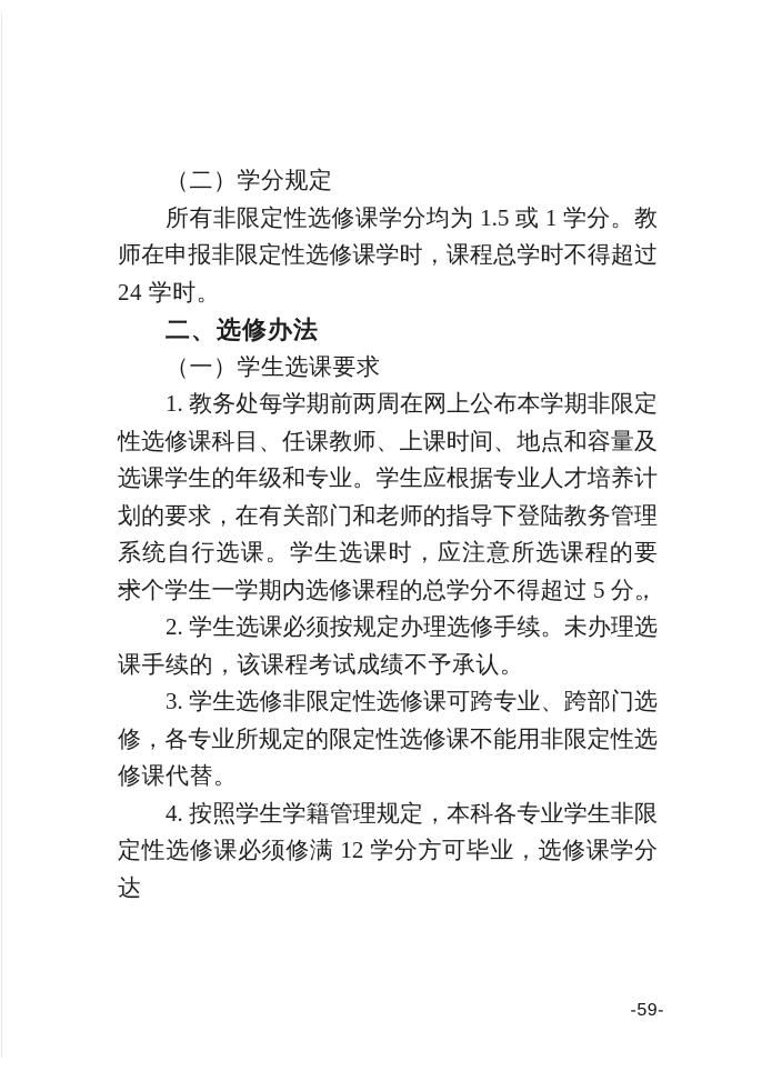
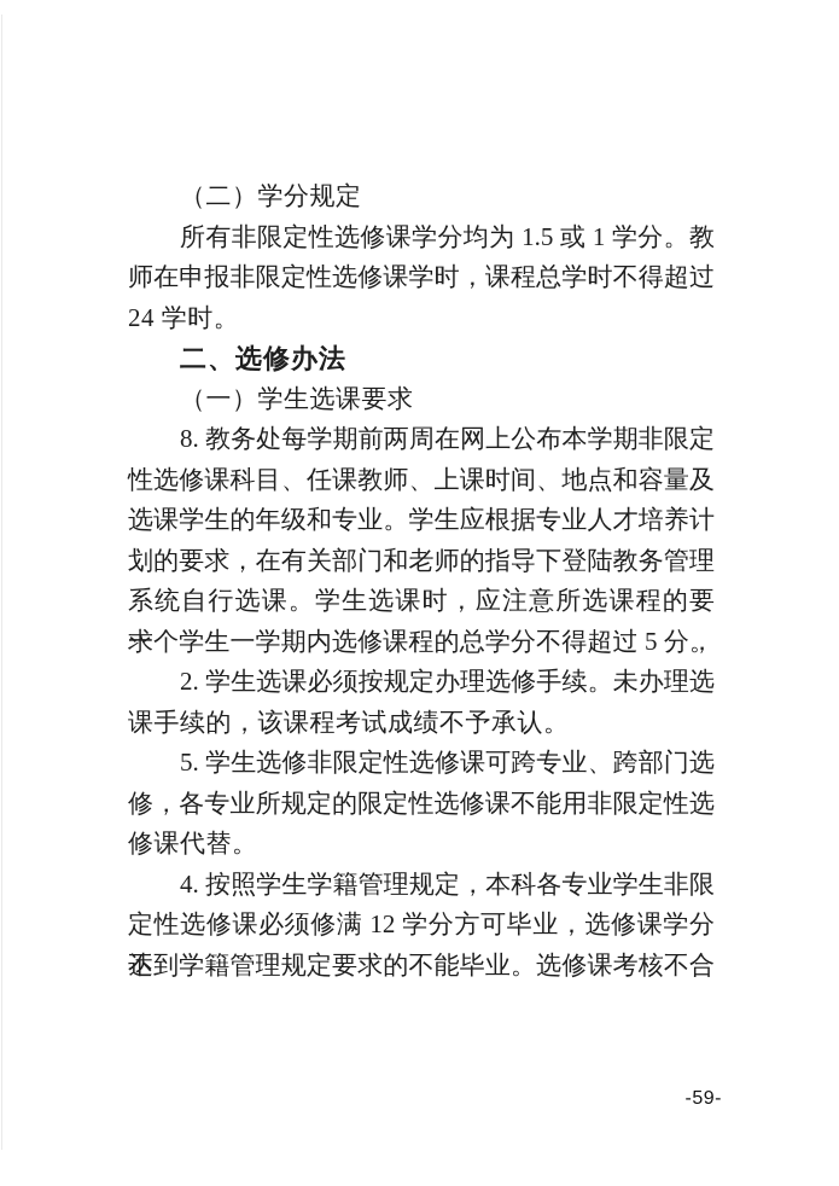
  （二）学分规定
  所有非限定性选修课学分均为 1.5 或 1 学分。教
  师在申报非限定性选修课学时，课程总学时不得超过
  24 学时。
  二、选修办法
  （一）学生选课要求
- 1. 教务处每学期前两周在网上公布本学期非限定
+ 8. 教务处每学期前两周在网上公布本学期非限定
  性选修课科目、任课教师、上课时间、地点和容量及
  选课学生的年级和专业。学生应根据专业人才培养计
  划的要求，在有关部门和老师的指导下登陆教务管理
  系统自行选课。学生选课时，应注意所选课程的要求，
  一个学生一学期内选修课程的总学分不得超过 5 分。
  2. 学生选课必须按规定办理选修手续。未办理选
  课手续的，该课程考试成绩不予承认。
- 3. 学生选修非限定性选修课可跨专业、跨部门选
+ 5. 学生选修非限定性选修课可跨专业、跨部门选
  修，各专业所规定的限定性选修课不能用非限定性选
  修课代替。
  4. 按照学生学籍管理规定，本科各专业学生非限
  定性选修课必须修满 12 学分方可毕业，选修课学分达
+ 不到学籍管理规定要求的不能毕业。选修课考核不合
  -59-
